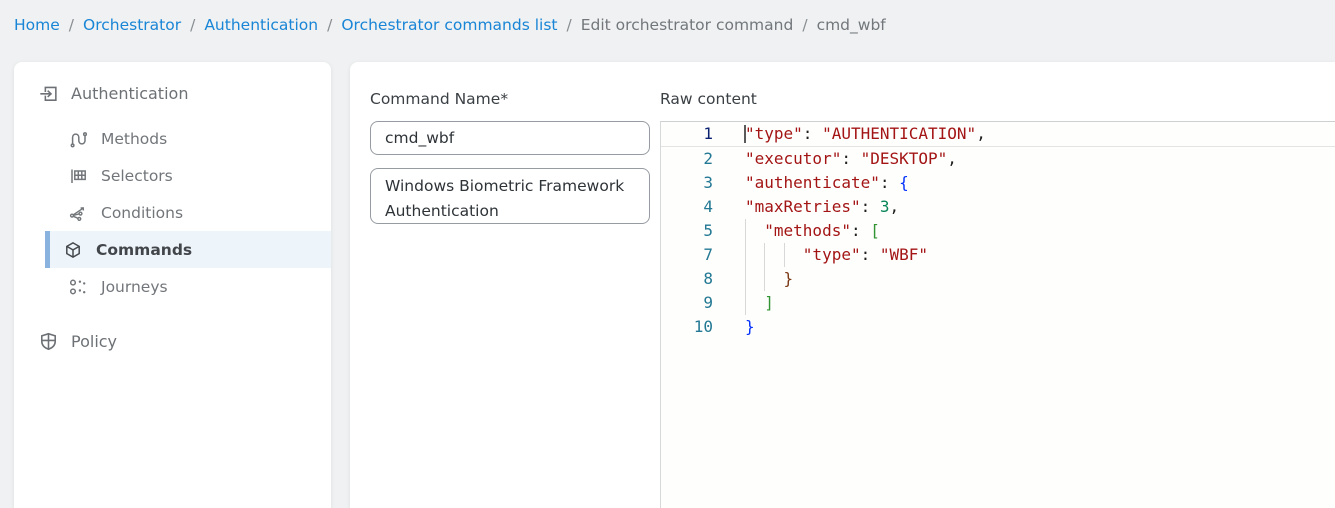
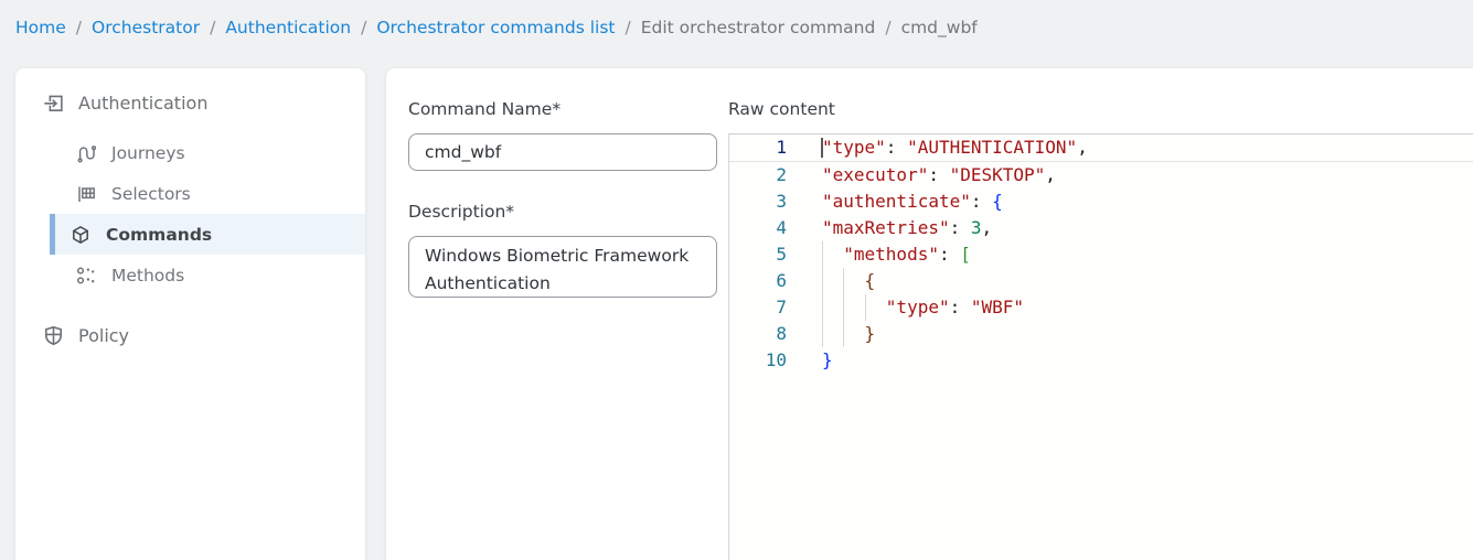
  Home
  /
  Orchestrator
  /
  Authentication
  /
  Orchestrator commands list
  /
  Edit orchestrator command
  /
  cmd_wbf
  Authentication
- Methods
+ Journeys
  Selectors
- Conditions
  Commands
- Journeys
+ Methods
  Policy
  Command Name*
  cmd_wbf
+ Description*
  Raw content
  1
  "type": "AUTHENTICATION",
  2
  "executor": "DESKTOP",
  3
  "authenticate": {
  4
  "maxRetries": 3,
  5
  "methods": [
+ 6
+ {
  7
  "type": "WBF"
  8
  }
- 9
- ]
  10
  }
